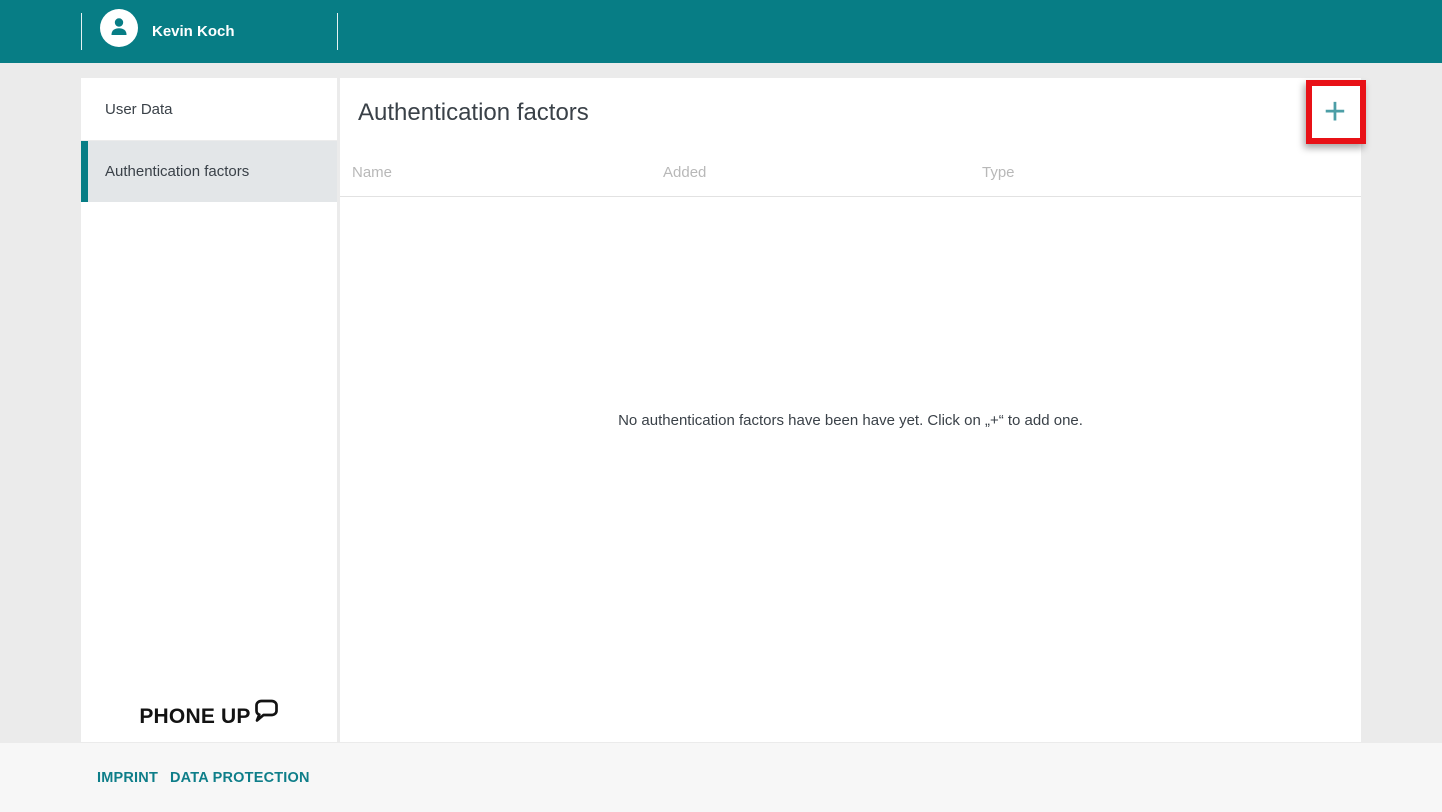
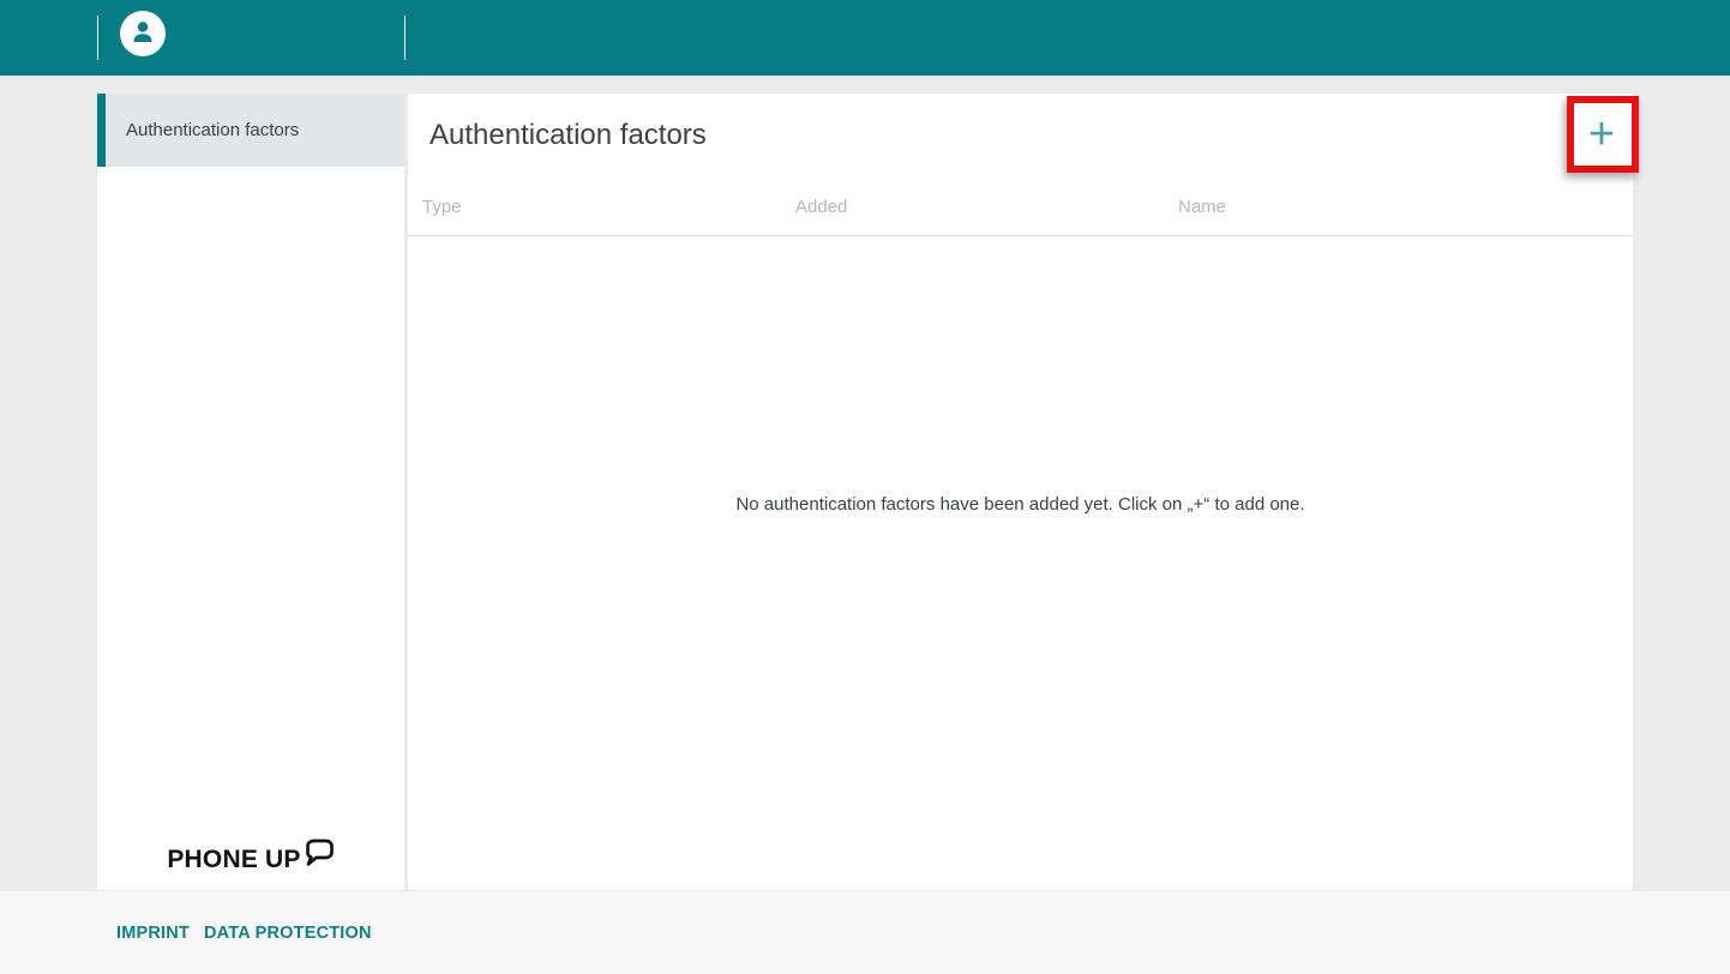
- Kevin Koch
- User Data
  Authentication factors
  PHONE UP
  Authentication factors
  +
- Name
+ Type
  Added
- Type
+ Name
- No authentication factors have been have yet. Click on „+“ to add one.
+ No authentication factors have been added yet. Click on „+“ to add one.
  IMPRINT
  DATA PROTECTION
